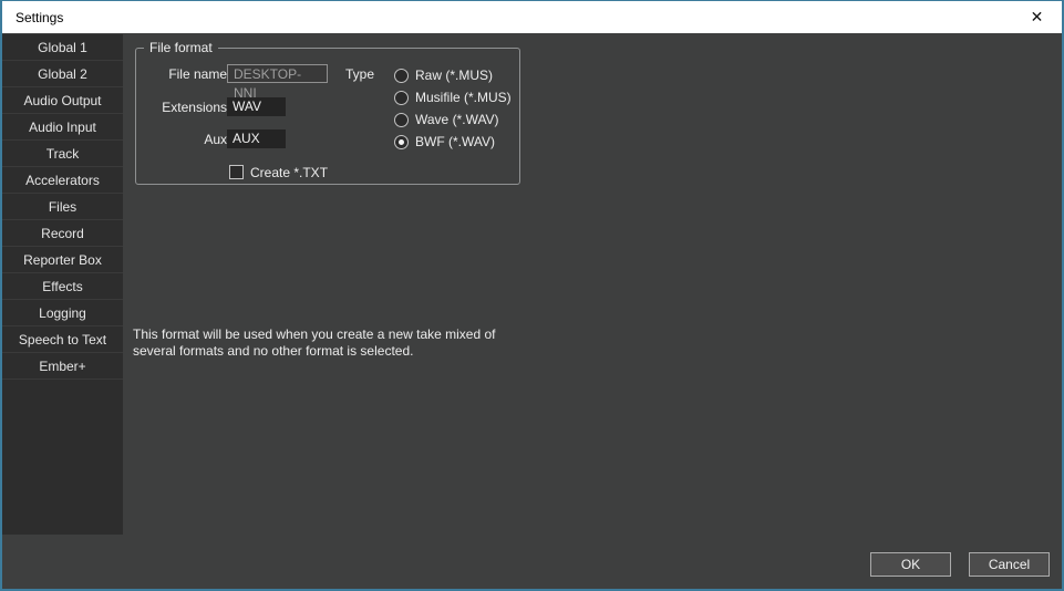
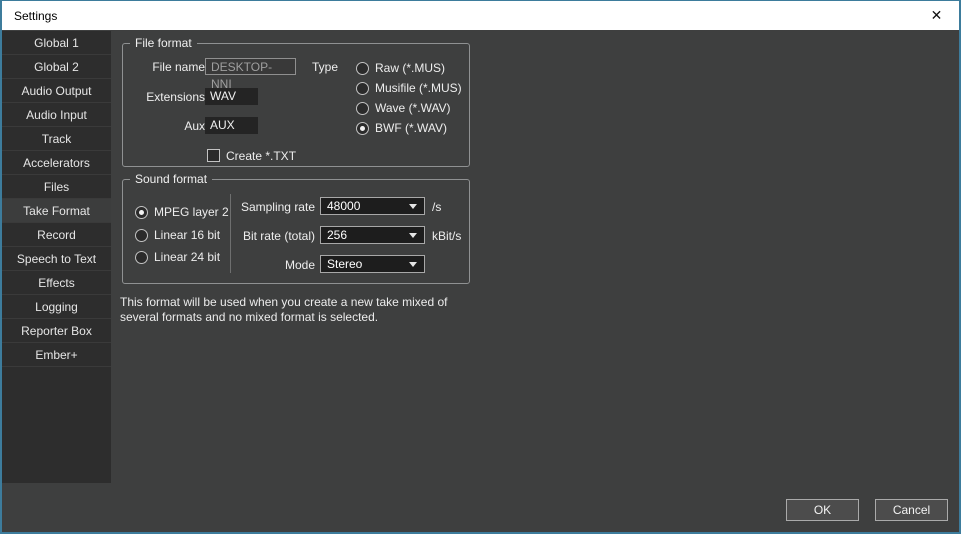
  Settings
  ✕
  Global 1
  Global 2
  Audio Output
  Audio Input
  Track
  Accelerators
  Files
+ Take Format
  Record
- Reporter Box
+ Speech to Text
  Effects
  Logging
- Speech to Text
+ Reporter Box
  Ember+
  File format
  File name
  DESKTOP-NNI
  Type
  Raw (*.MUS)
  Musifile (*.MUS)
  Wave (*.WAV)
  BWF (*.WAV)
  Extensions
  WAV
  Aux
  AUX
  Create *.TXT
+ Sound format
+ MPEG layer 2
+ Linear 16 bit
+ Linear 24 bit
+ Sampling rate
+ 48000
+ /s
+ Bit rate (total)
+ 256
+ kBit/s
+ Mode
+ Stereo
  This format will be used when you create a new take mixed of
- several formats and no other format is selected.
+ several formats and no mixed format is selected.
  OK
  Cancel
